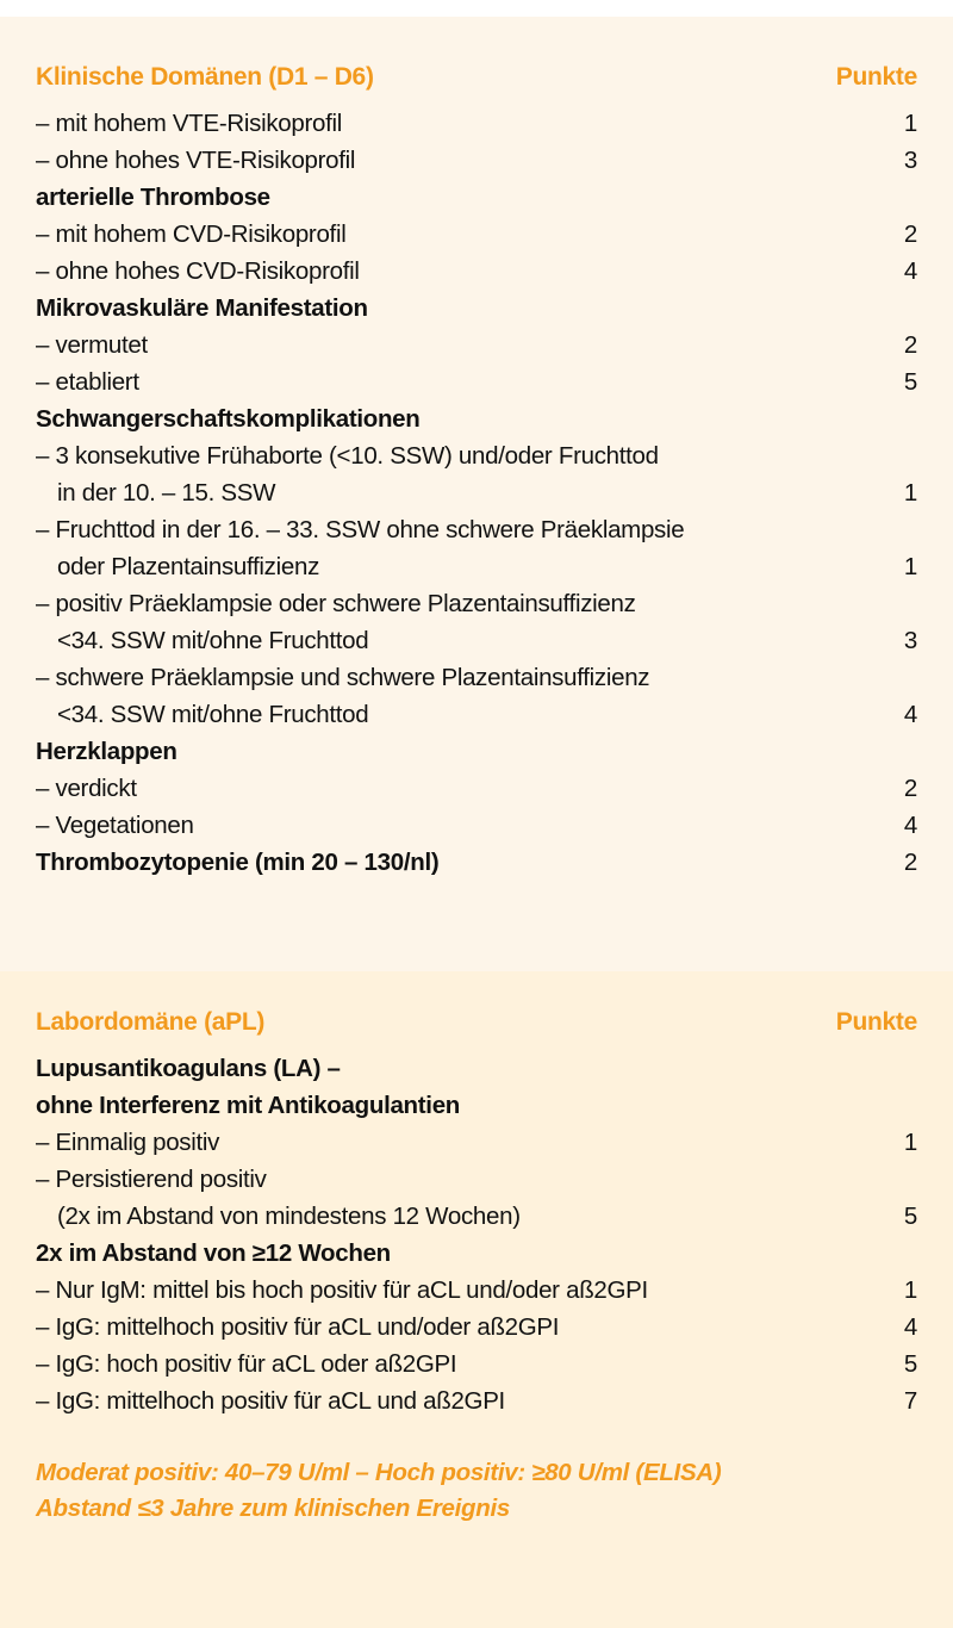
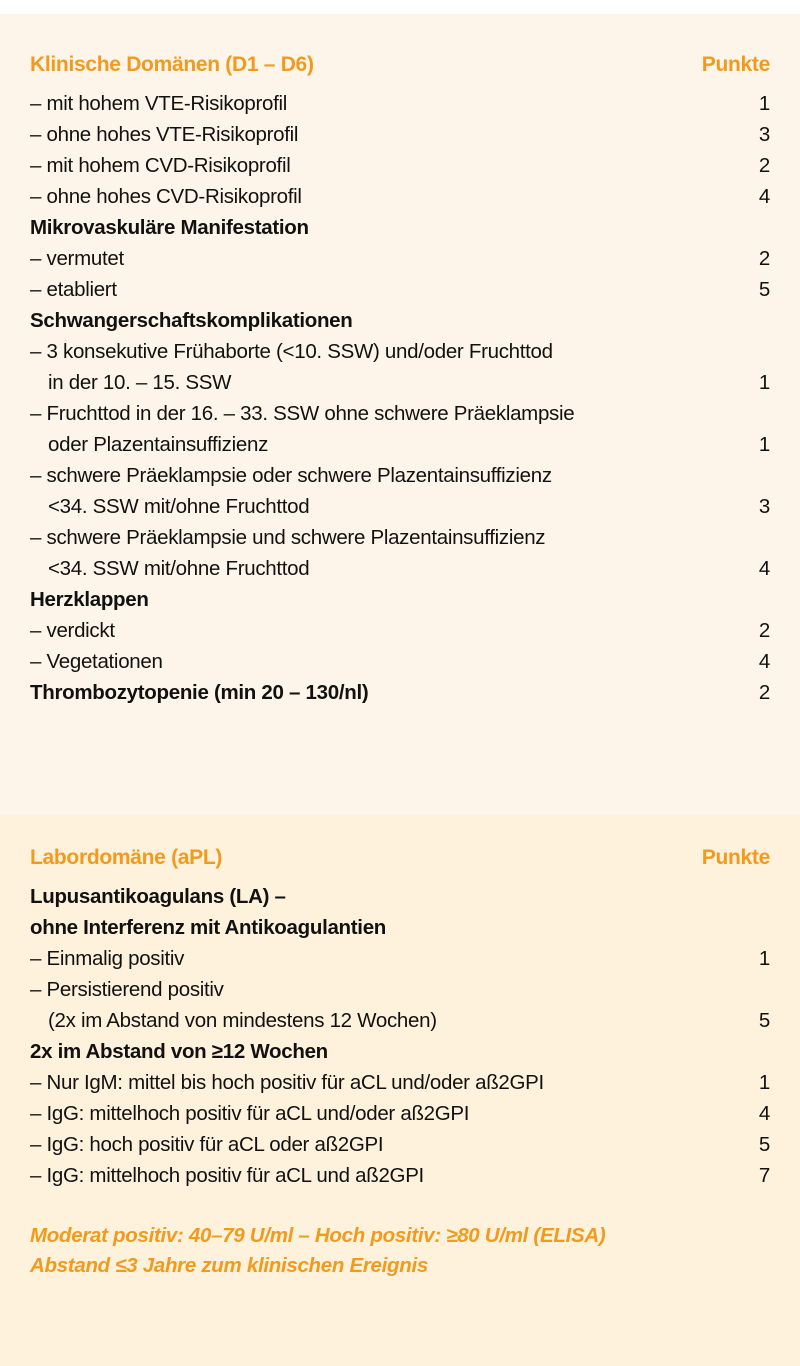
  Klinische Domänen (D1 – D6)
  Punkte
  – mit hohem VTE-Risikoprofil
  1
  – ohne hohes VTE-Risikoprofil
  3
- arterielle Thrombose
  – mit hohem CVD-Risikoprofil
  2
  – ohne hohes CVD-Risikoprofil
  4
  Mikrovaskuläre Manifestation
  – vermutet
  2
  – etabliert
  5
  Schwangerschaftskomplikationen
  – 3 konsekutive Frühaborte (<10. SSW) und/oder Fruchttod
  in der 10. – 15. SSW
  1
  – Fruchttod in der 16. – 33. SSW ohne schwere Präeklampsie
  oder Plazentainsuffizienz
  1
- – positiv Präeklampsie oder schwere Plazentainsuffizienz
+ – schwere Präeklampsie oder schwere Plazentainsuffizienz
  <34. SSW mit/ohne Fruchttod
  3
  – schwere Präeklampsie und schwere Plazentainsuffizienz
  <34. SSW mit/ohne Fruchttod
  4
  Herzklappen
  – verdickt
  2
  – Vegetationen
  4
  Thrombozytopenie (min 20 – 130/nl)
  2
  Labordomäne (aPL)
  Punkte
  Lupusantikoagulans (LA) –
  ohne Interferenz mit Antikoagulantien
  – Einmalig positiv
  1
  – Persistierend positiv
  (2x im Abstand von mindestens 12 Wochen)
  5
  2x im Abstand von ≥12 Wochen
  – Nur IgM: mittel bis hoch positiv für aCL und/oder aß2GPI
  1
  – IgG: mittelhoch positiv für aCL und/oder aß2GPI
  4
  – IgG: hoch positiv für aCL oder aß2GPI
  5
  – IgG: mittelhoch positiv für aCL und aß2GPI
  7
  Moderat positiv: 40–79 U/ml – Hoch positiv: ≥80 U/ml (ELISA)
  Abstand ≤3 Jahre zum klinischen Ereignis
